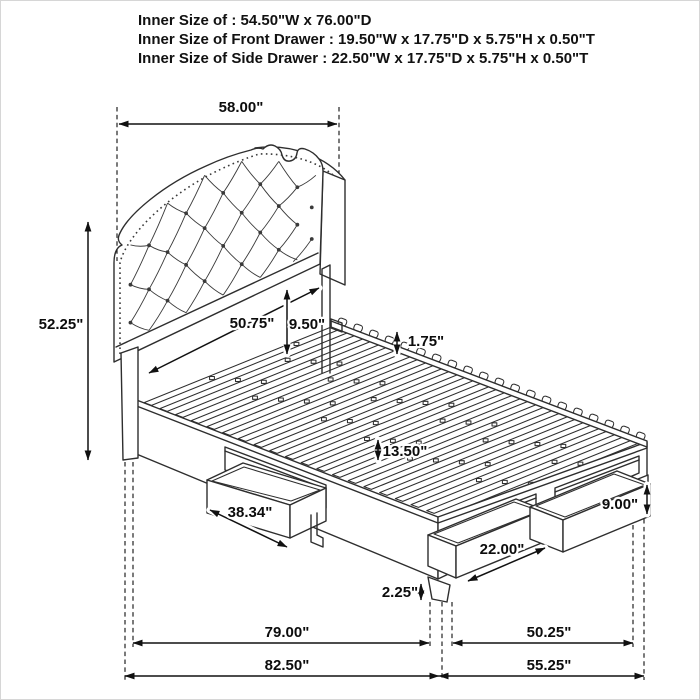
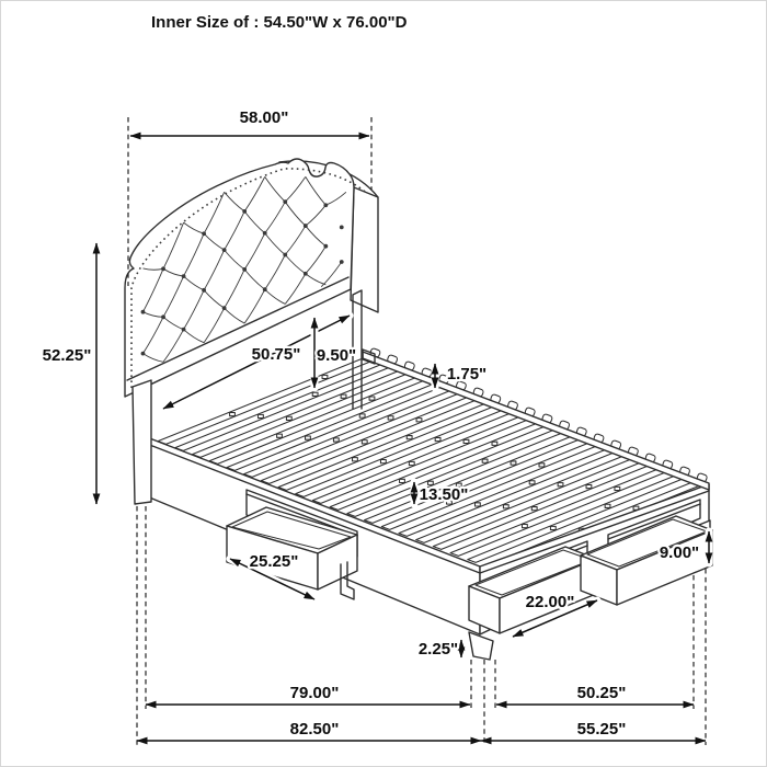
  Inner Size of : 54.50"W x 76.00"D
- Inner Size of Front Drawer : 19.50"W x 17.75"D x 5.75"H x 0.50"T
- Inner Size of Side Drawer : 22.50"W x 17.75"D x 5.75"H x 0.50"T
  58.00"
  52.25"
  50.75"
  9.50"
  1.75"
  13.50"
- 38.34"
+ 25.25"
  22.00"
  9.00"
  2.25"
  79.00"
  82.50"
  50.25"
  55.25"
